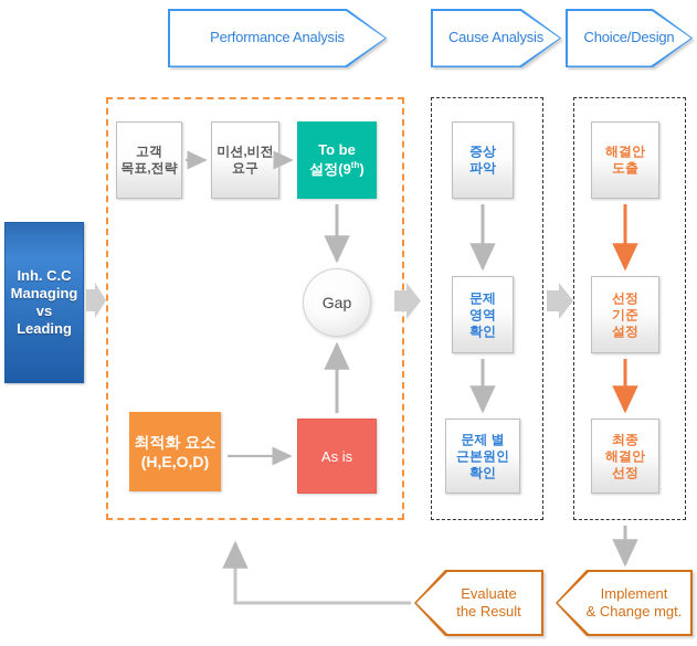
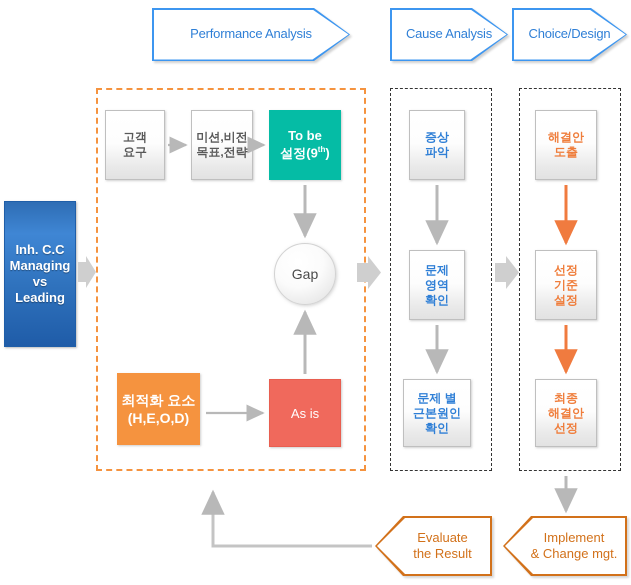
  Performance Analysis
  Cause Analysis
  Choice/Design
  Inh. C.C
  Managing
  vs
  Leading
  고객
- 목표,전략
+ 요구
  미션,비전
- 요구
+ 목표,전략
  To be
  설정(9th)
  Gap
  최적화 요소
  (H,E,O,D)
  As is
  증상
  파악
  문제
  영역
  확인
  문제 별
  근본원인
  확인
  해결안
  도출
  선정
  기준
  설정
  최종
  해결안
  선정
  Evaluate
  the Result
  Implement
  & Change mgt.
